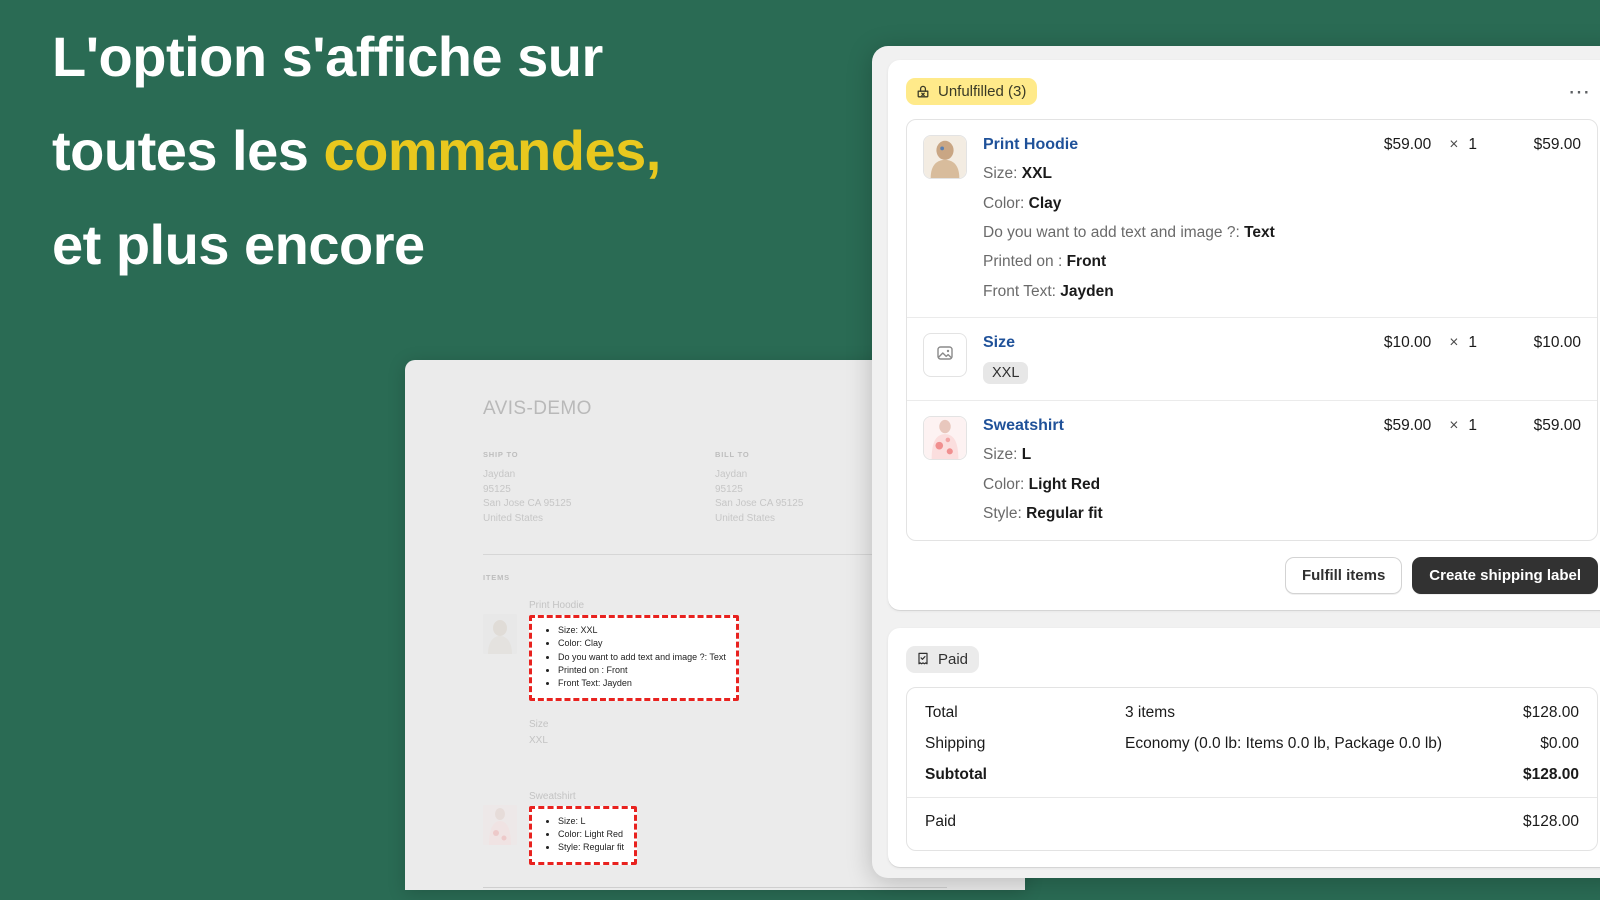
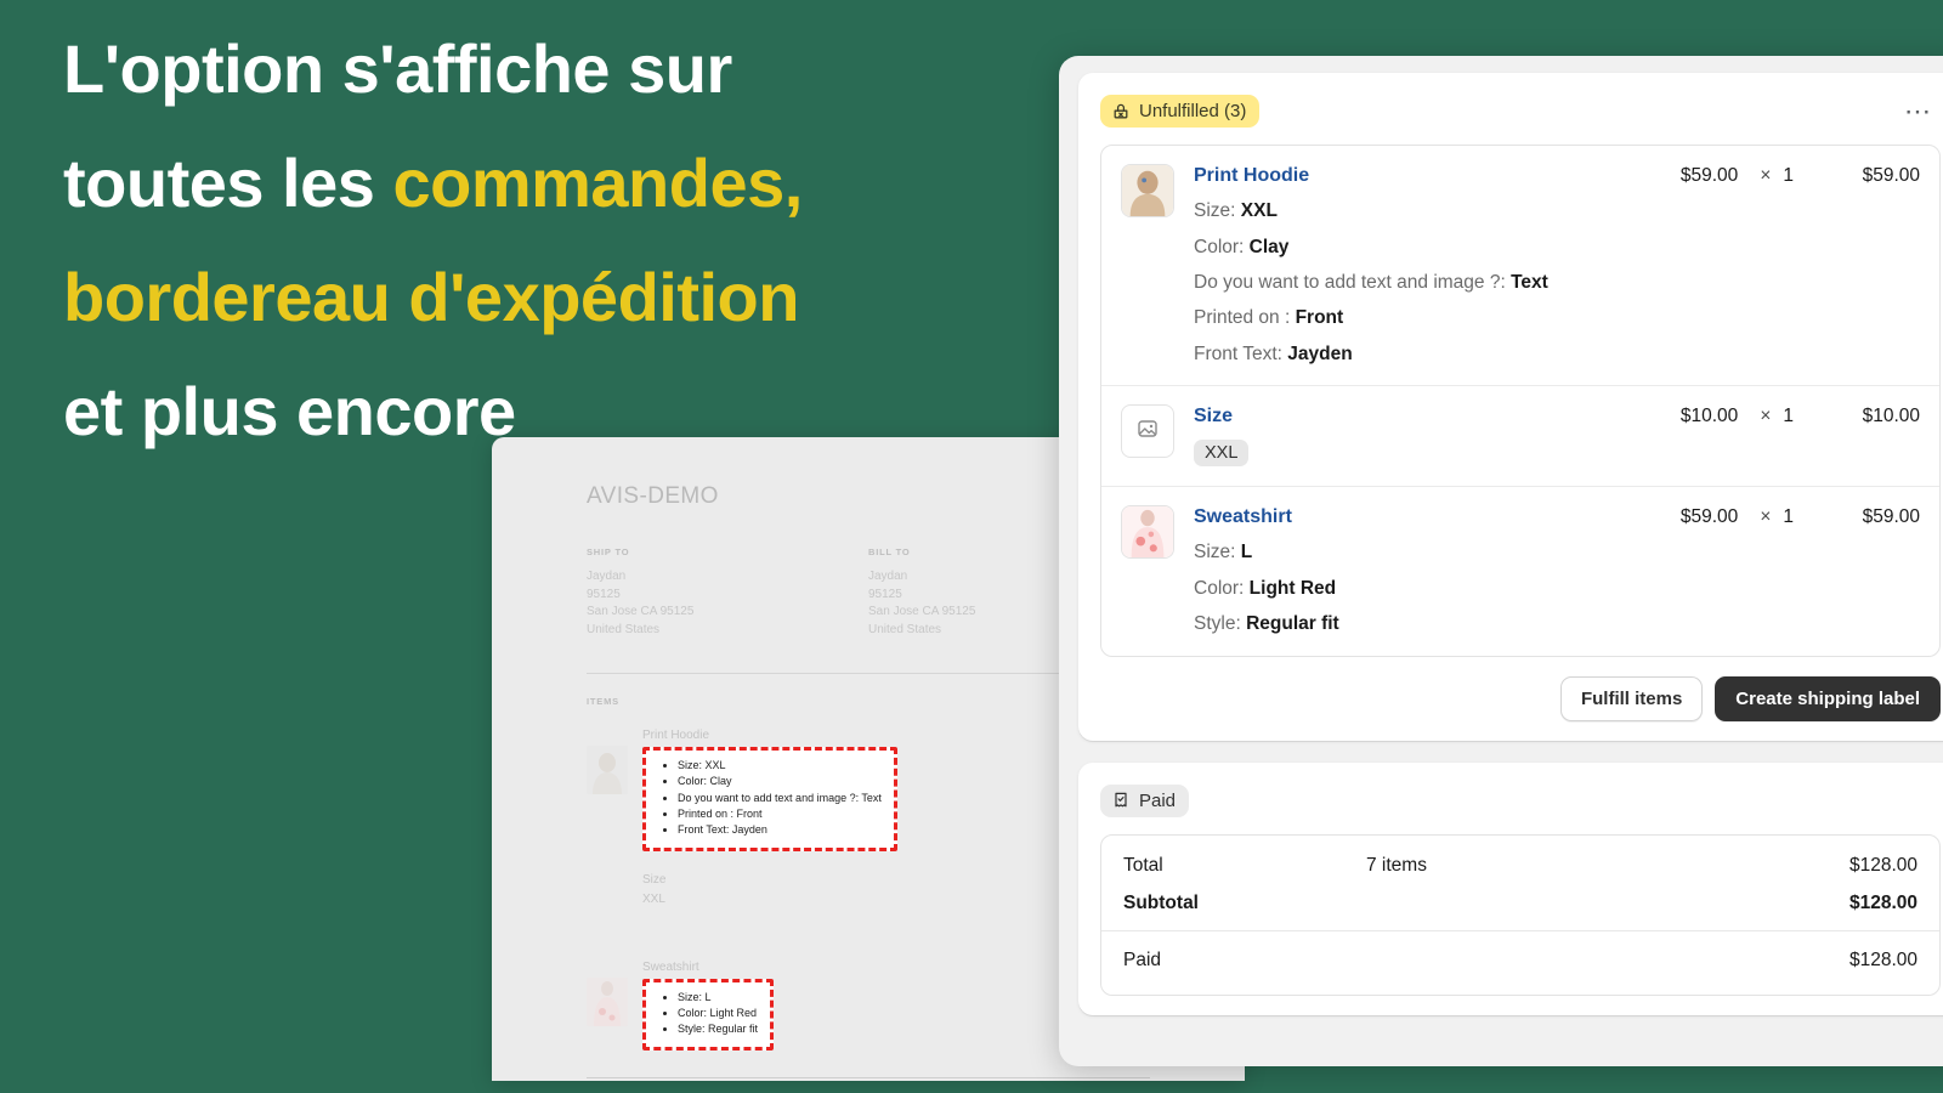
  L'option s'affiche sur
  toutes les commandes,
+ bordereau d'expédition
  et plus encore
  AVIS-DEMO
  SHIP TO
  Jaydan
  95125
  San Jose CA 95125
  United States
  BILL TO
  Jaydan
  95125
  San Jose CA 95125
  United States
  ITEMS
  Print Hoodie
  Size: XXL
  Color: Clay
  Do you want to add text and image ?: Text
  Printed on : Front
  Front Text: Jayden
  Size
  XXL
  Sweatshirt
  Size: L
  Color: Light Red
  Style: Regular fit
  Unfulfilled (3)
  ⋯
  Print Hoodie
  Size: XXL
  Color: Clay
  Do you want to add text and image ?: Text
  Printed on : Front
  Front Text: Jayden
  $59.00
  × 1
  $59.00
  Size
  XXL
  $10.00
  × 1
  $10.00
  Sweatshirt
  Size: L
  Color: Light Red
  Style: Regular fit
  $59.00
  × 1
  $59.00
  Fulfill items
  Create shipping label
  Paid
  Total
- 3 items
+ 7 items
  $128.00
- Shipping
- Economy (0.0 lb: Items 0.0 lb, Package 0.0 lb)
- $0.00
  Subtotal
  $128.00
  Paid
  $128.00
